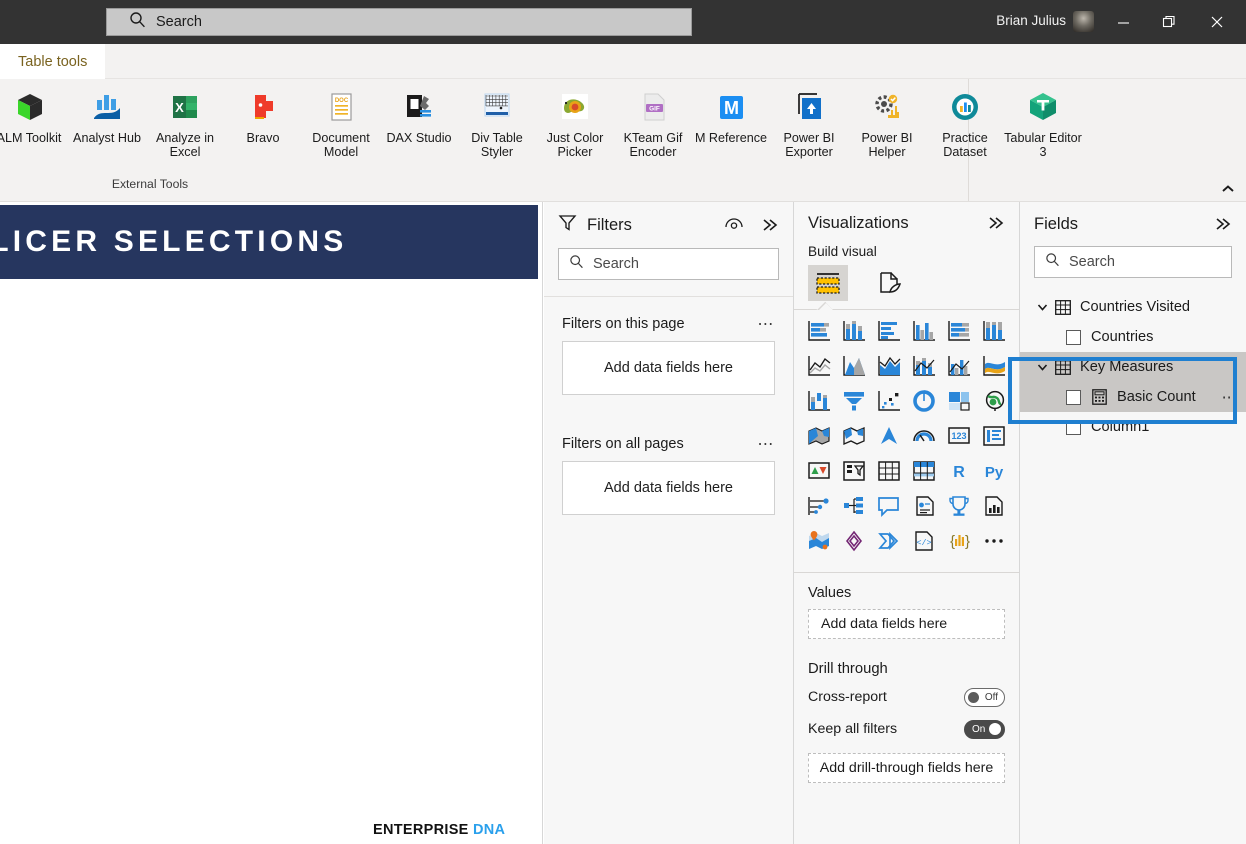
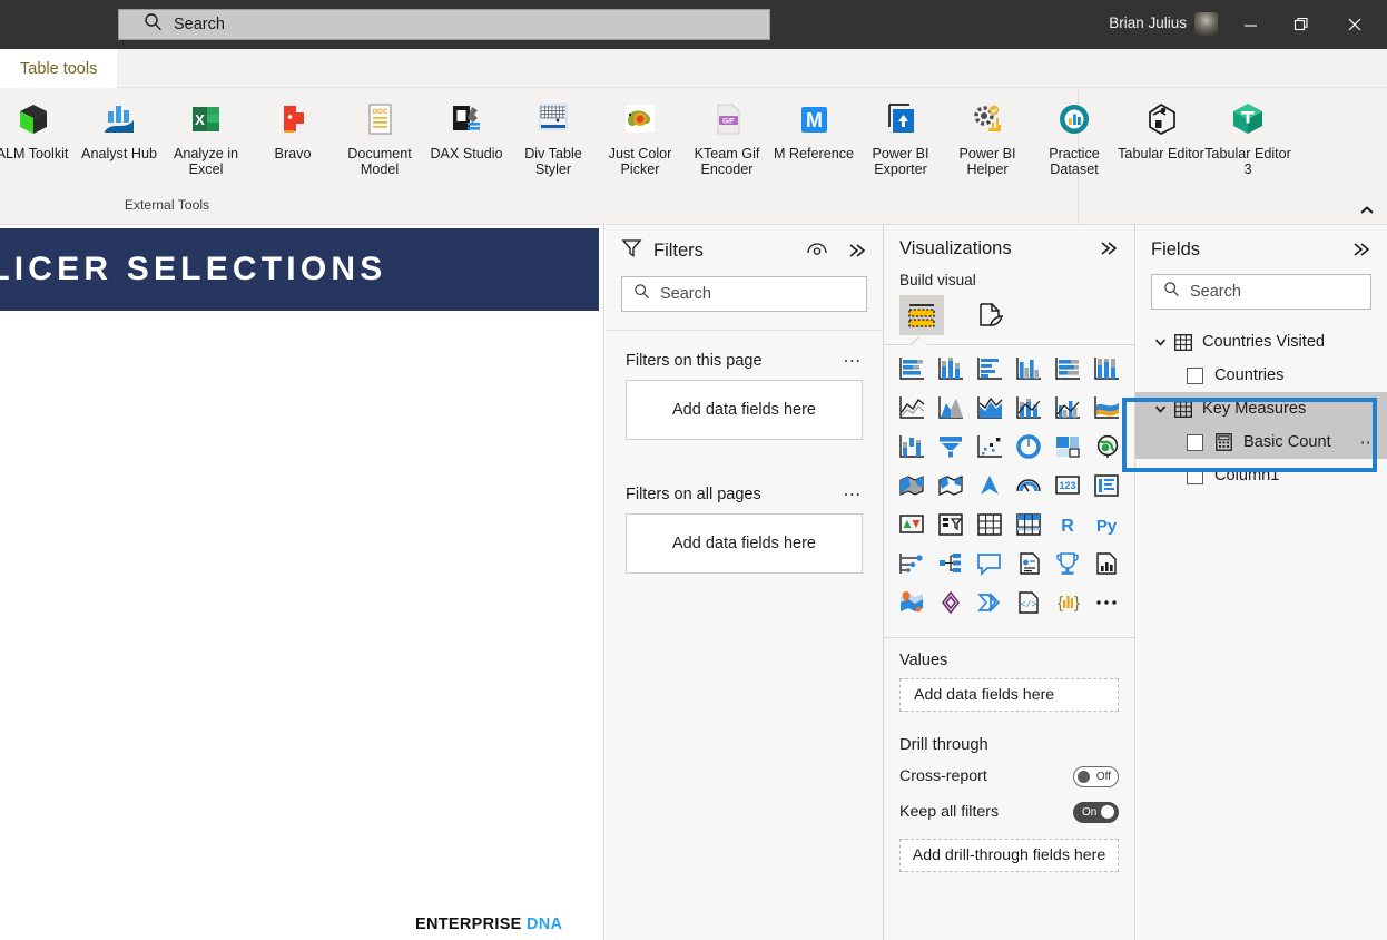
  Search
  Brian Julius
  Table tools
  ALM Toolkit
  Analyst Hub
  X
  Analyze in Excel
  Bravo
  Document Model
  DAX Studio
  Div Table Styler
  Just Color Picker
  KTeam Gif Encoder
  M
  M Reference
  Power BI Exporter
  Power BI Helper
  Practice Dataset
+ Tabular Editor
  Tabular Editor 3
  External Tools
  LICER SELECTIONS
  ENTERPRISE DNA
  Filters
  Search
  Filters on this page
  ⋯
  Add data fields here
  Filters on all pages
  ⋯
  Add data fields here
  Visualizations
  Build visual
  123
  R
  Py
  </>
  {
  }
  Values
  Add data fields here
  Drill through
  Cross-report
  Off
  Keep all filters
  On
  Add drill-through fields here
  Fields
  Search
  Countries Visited
  Countries
  Key Measures
  Basic Count
  ⋯
  Column1
